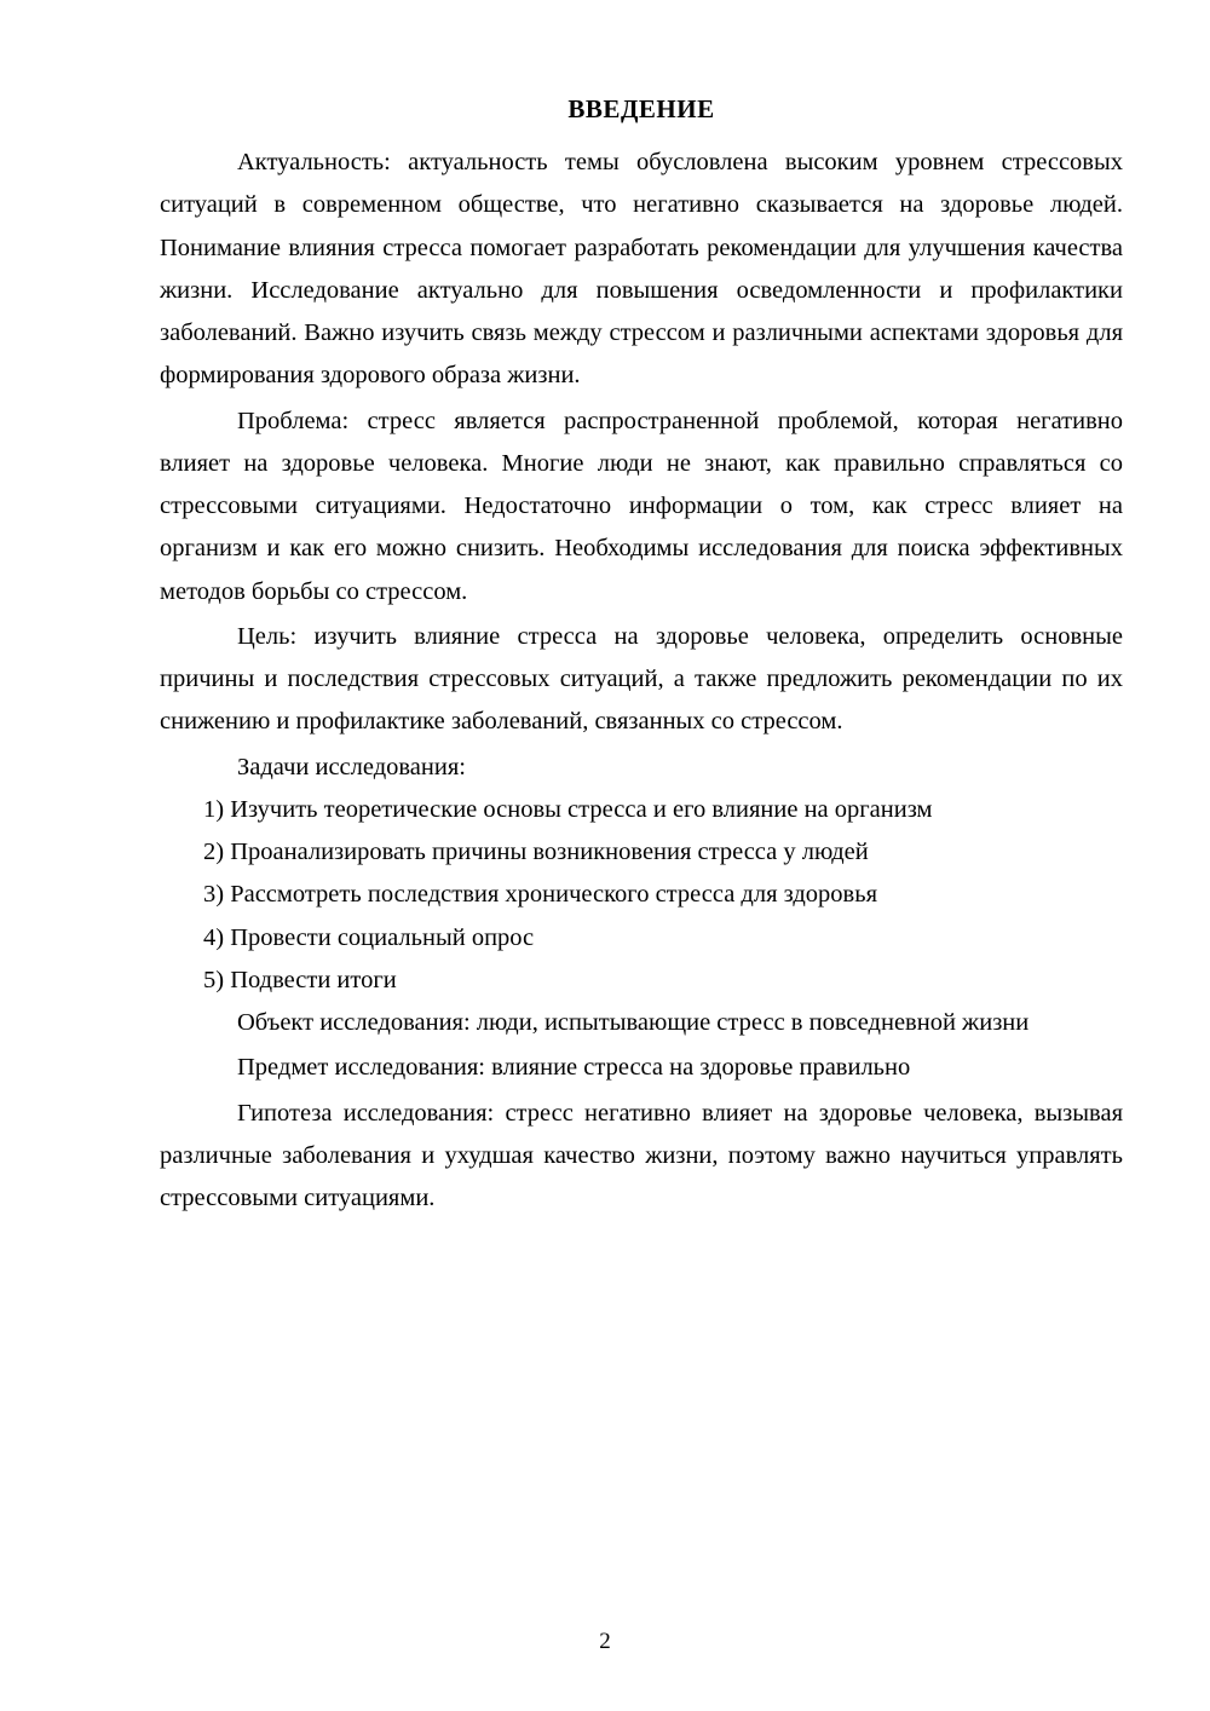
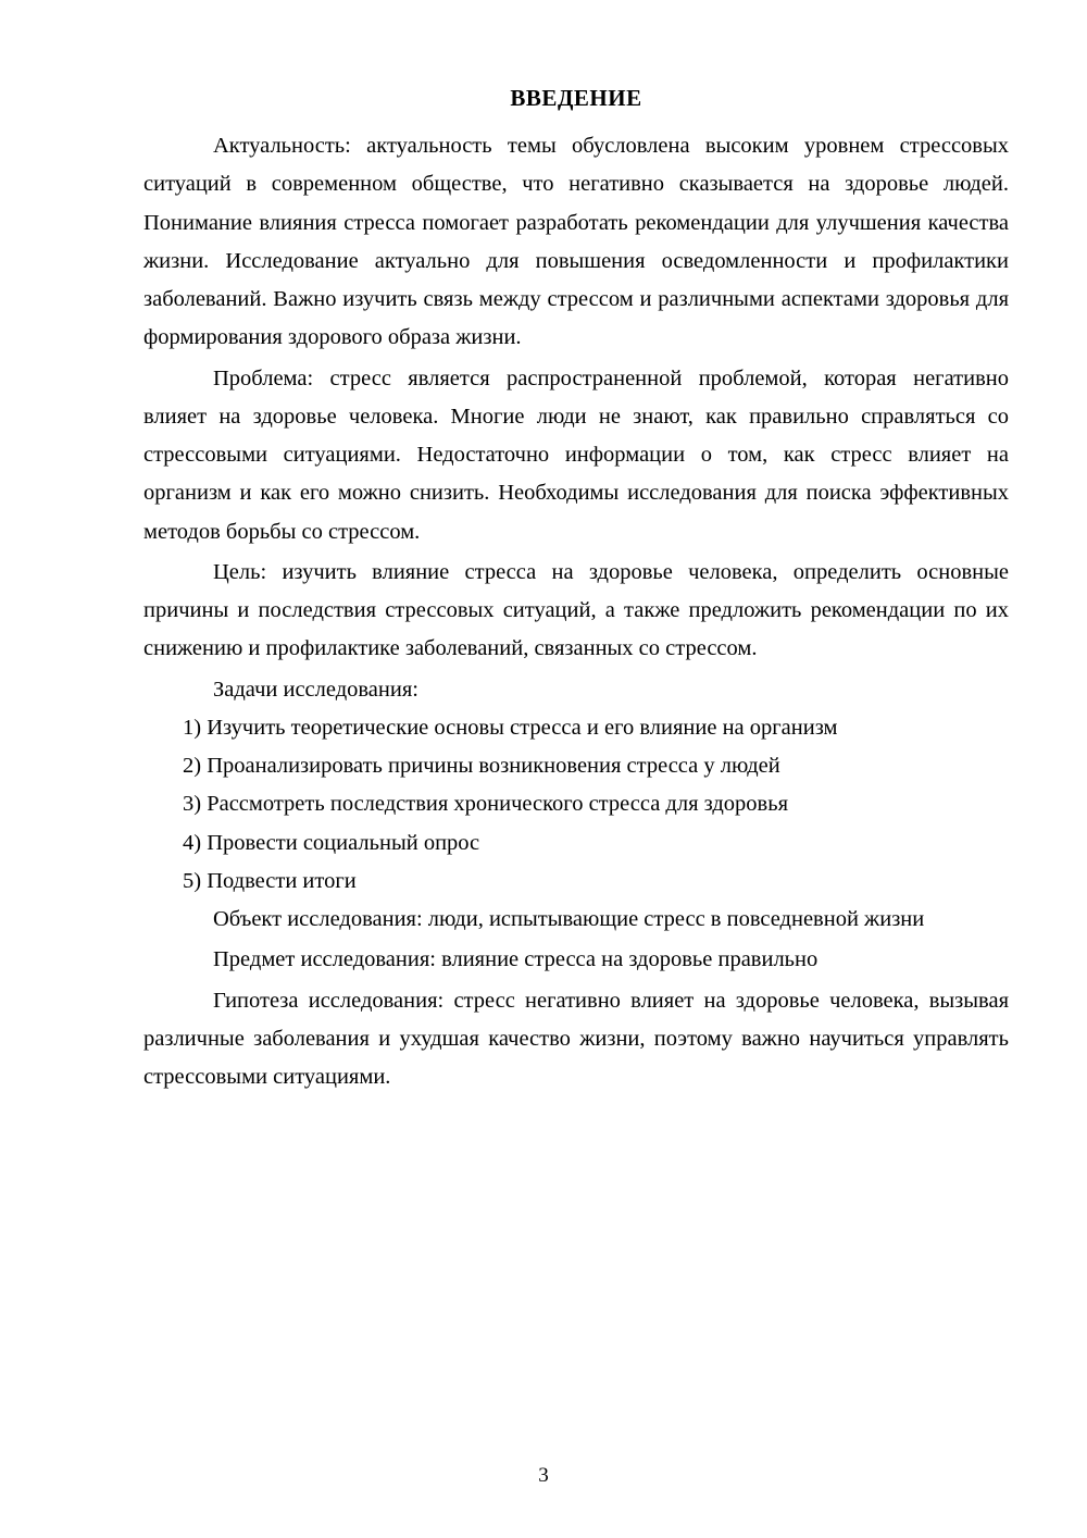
  ВВЕДЕНИЕ
  Актуальность: актуальность темы обусловлена высоким уровнем стрессовых ситуаций в современном обществе, что негативно сказывается на здоровье людей. Понимание влияния стресса помогает разработать рекомендации для улучшения качества жизни. Исследование актуально для повышения осведомленности и профилактики заболеваний. Важно изучить связь между стрессом и различными аспектами здоровья для формирования здорового образа жизни.
  Проблема: стресс является распространенной проблемой, которая негативно влияет на здоровье человека. Многие люди не знают, как правильно справляться со стрессовыми ситуациями. Недостаточно информации о том, как стресс влияет на организм и как его можно снизить. Необходимы исследования для поиска эффективных методов борьбы со стрессом.
  Цель: изучить влияние стресса на здоровье человека, определить основные причины и последствия стрессовых ситуаций, а также предложить рекомендации по их снижению и профилактике заболеваний, связанных со стрессом.
  Задачи исследования:
  1) Изучить теоретические основы стресса и его влияние на организм
  2) Проанализировать причины возникновения стресса у людей
  3) Рассмотреть последствия хронического стресса для здоровья
  4) Провести социальный опрос
  5) Подвести итоги
  Объект исследования: люди, испытывающие стресс в повседневной жизни
  Предмет исследования: влияние стресса на здоровье правильно
  Гипотеза исследования: стресс негативно влияет на здоровье человека, вызывая различные заболевания и ухудшая качество жизни, поэтому важно научиться управлять стрессовыми ситуациями.
- 2
+ 3
